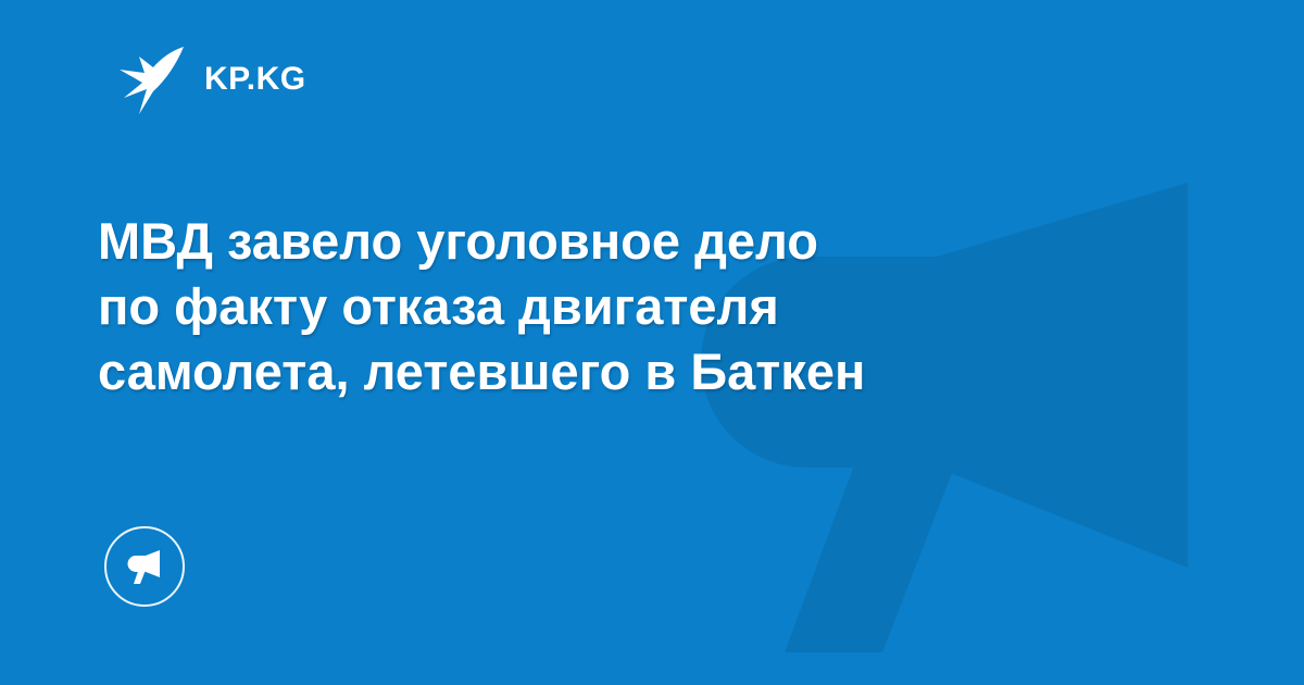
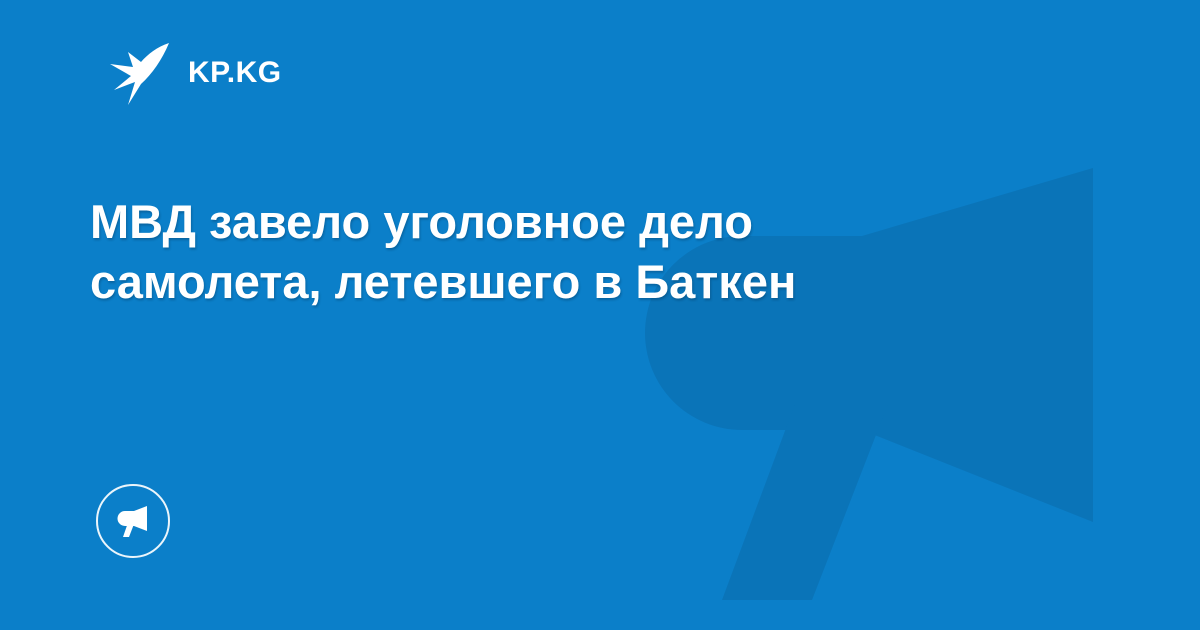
  KP.KG
  МВД завело уголовное дело
- по факту отказа двигателя
  самолета, летевшего в Баткен
